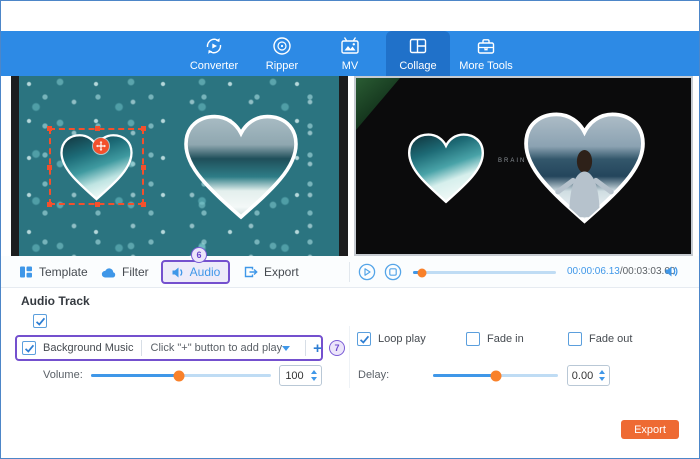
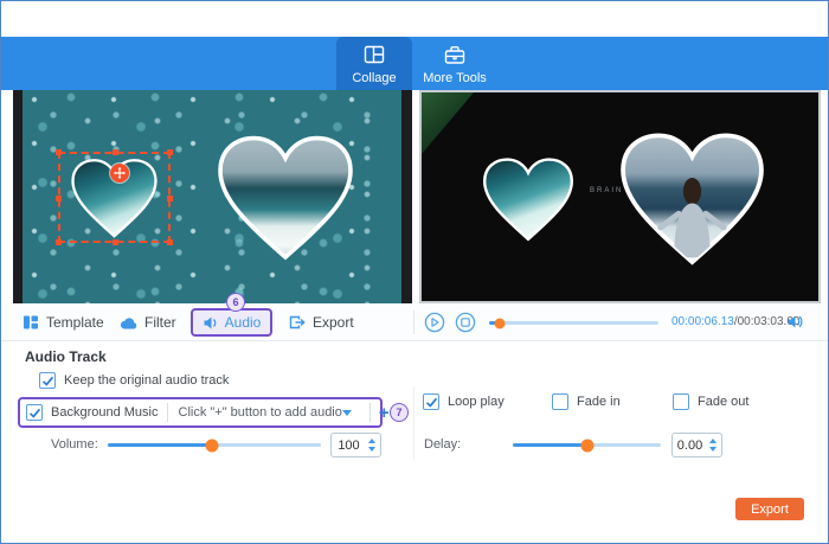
- Converter
- Ripper
- MV
  Collage
  More Tools
  Template
  Filter
  Audio
  6
  Export
  00:00:06.13/00:03:03.0
  Audio Track
+ Keep the original audio track
  Background Music
- Click "+" button to add play
+ Click "+" button to add audio
  +
  7
  Volume:
  100
  Loop play
  Fade in
  Fade out
  Delay:
  0.00
  Export
